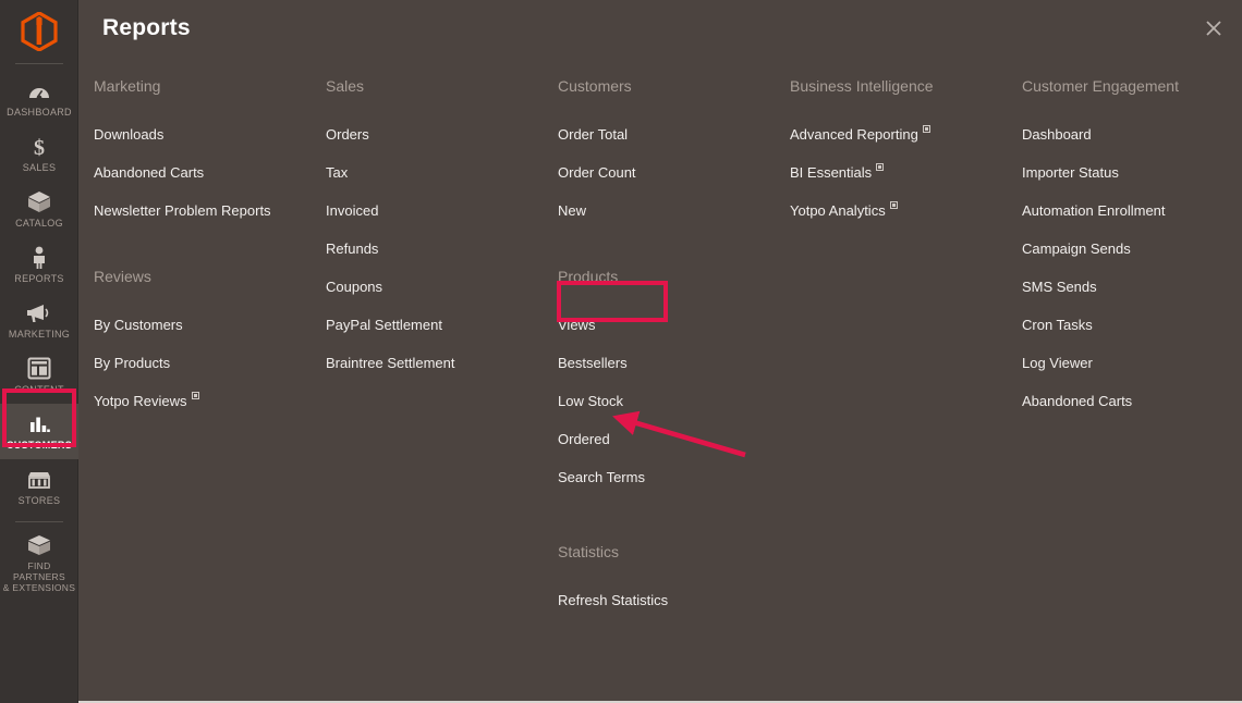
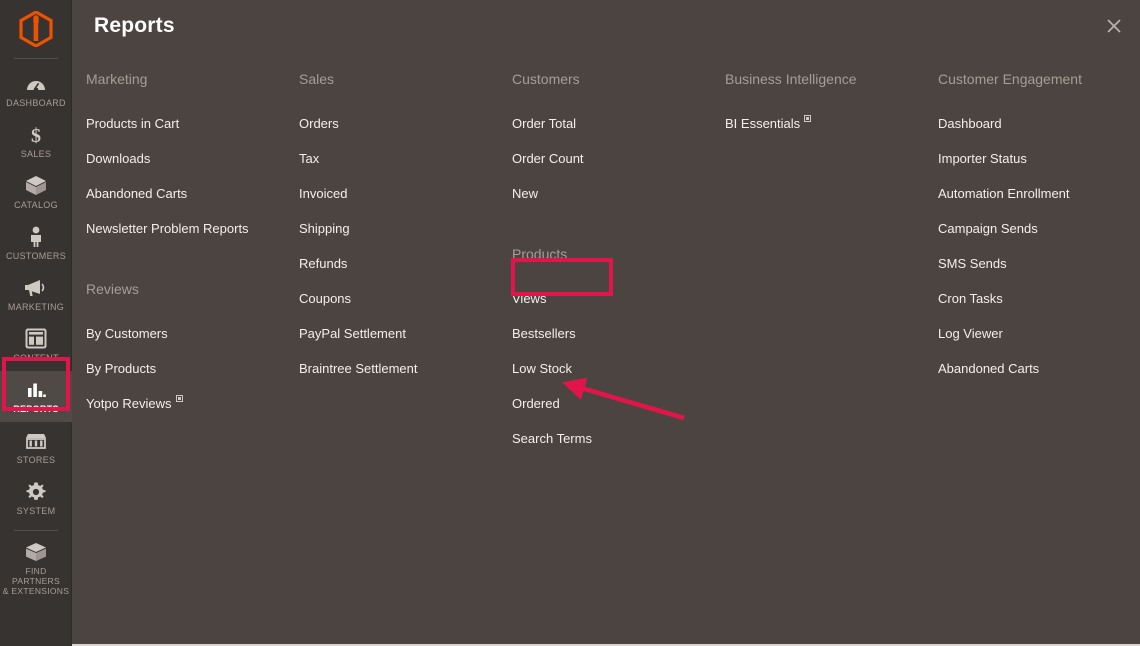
  DASHBOARD
  $
  SALES
  CATALOG
- REPORTS
+ CUSTOMERS
  MARKETING
  CONTENT
- CUSTOMERS
+ REPORTS
  STORES
+ SYSTEM
  FIND PARTNERS
  & EXTENSIONS
  Reports
  Marketing
+ Products in Cart
  Downloads
  Abandoned Carts
  Newsletter Problem Reports
  Reviews
  By Customers
  By Products
  Yotpo Reviews
  Sales
  Orders
  Tax
  Invoiced
+ Shipping
  Refunds
  Coupons
  PayPal Settlement
  Braintree Settlement
  Customers
  Order Total
  Order Count
  New
  Products
  Views
  Bestsellers
  Low Stock
  Ordered
  Search Terms
- Statistics
- Refresh Statistics
  Business Intelligence
- Advanced Reporting
  BI Essentials
- Yotpo Analytics
  Customer Engagement
  Dashboard
  Importer Status
  Automation Enrollment
  Campaign Sends
  SMS Sends
  Cron Tasks
  Log Viewer
  Abandoned Carts
